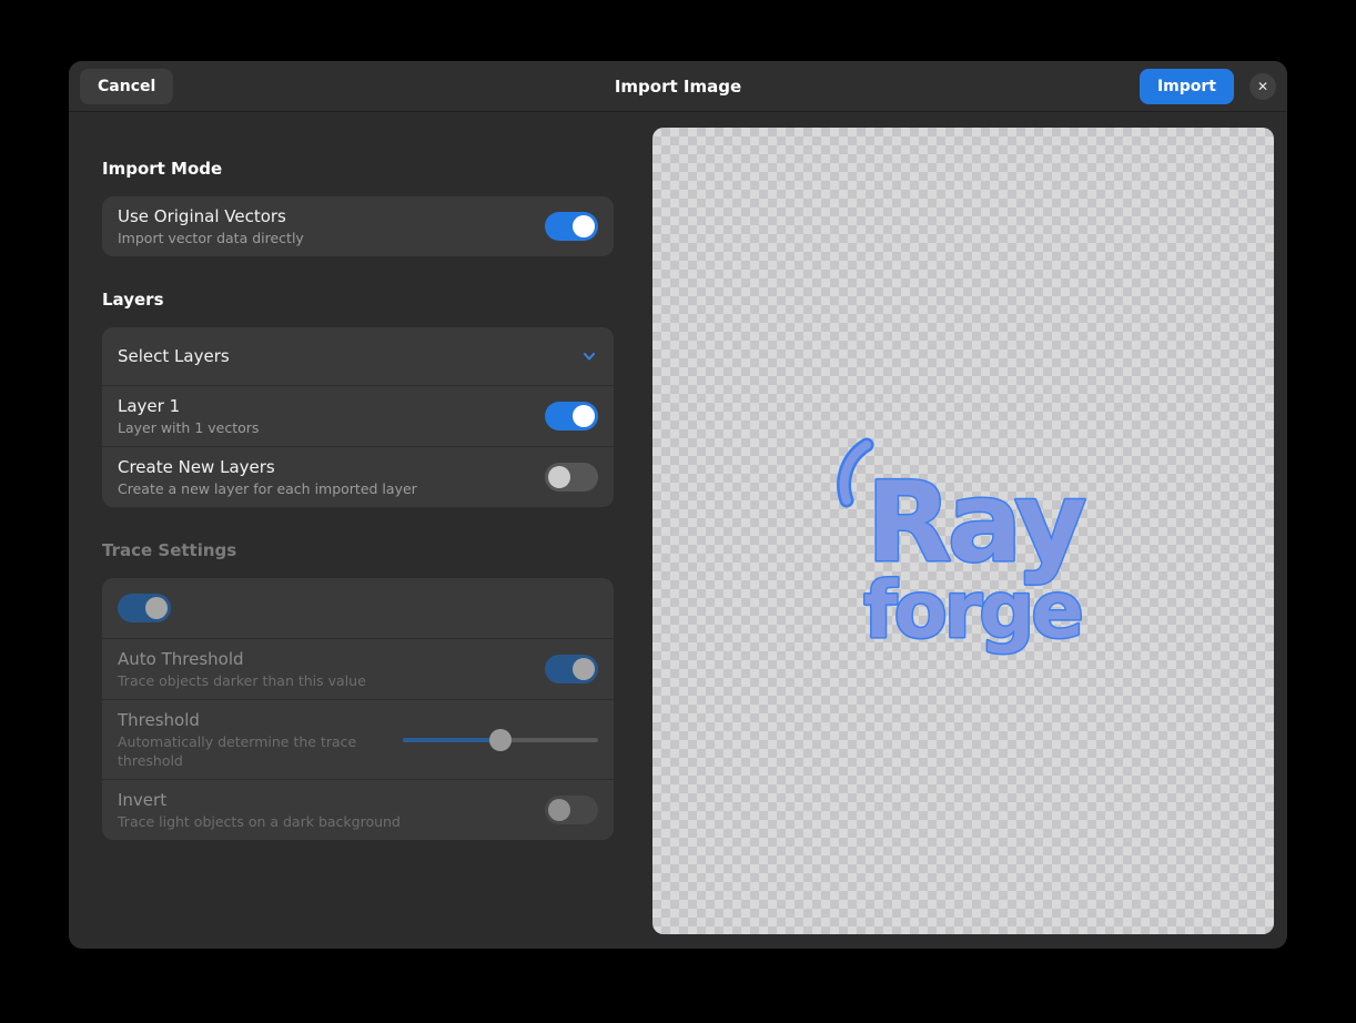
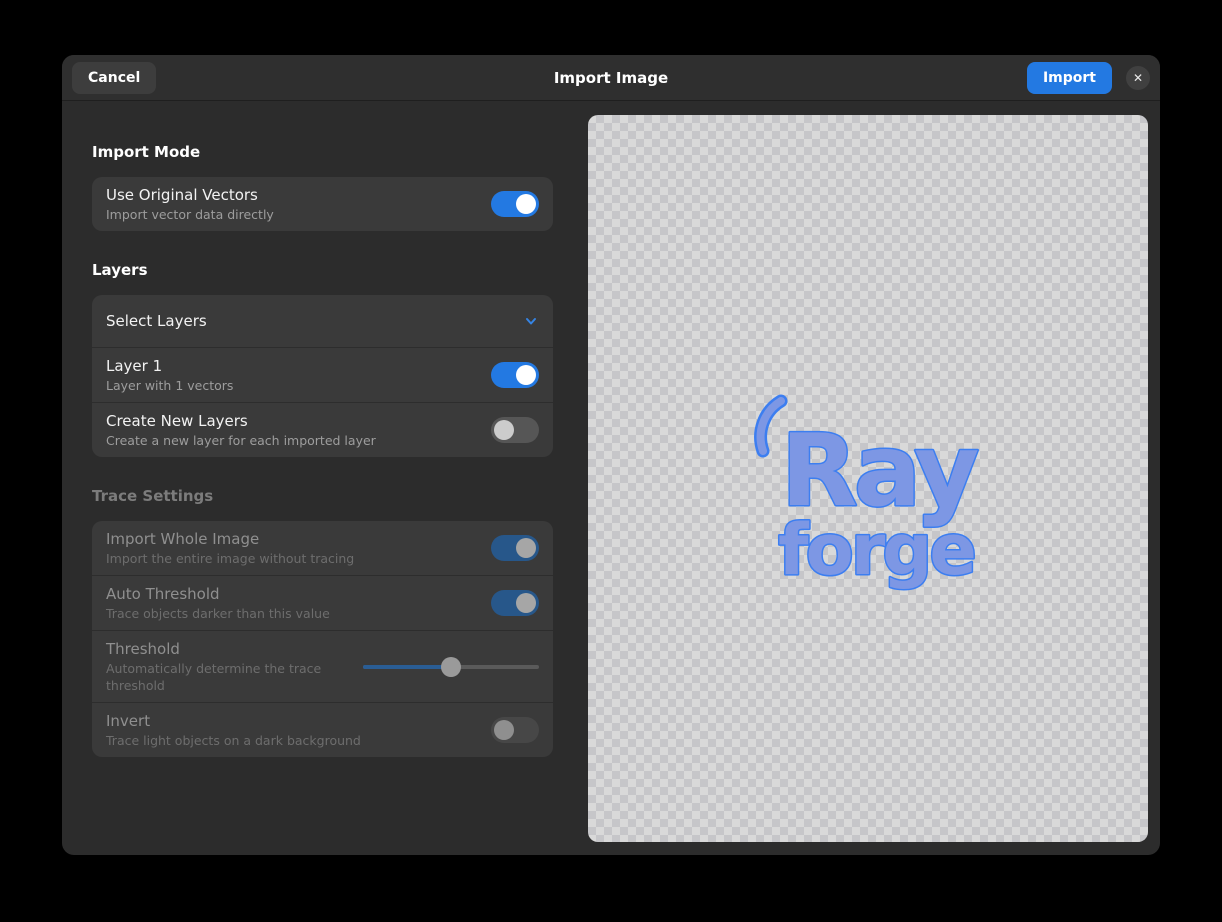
  Cancel
  Import Image
  Import
  ✕
  Import Mode
  Use Original Vectors
  Import vector data directly
  Layers
  Select Layers
  Layer 1
  Layer with 1 vectors
  Create New Layers
  Create a new layer for each imported layer
  Trace Settings
+ Import Whole Image
+ Import the entire image without tracing
  Auto Threshold
  Trace objects darker than this value
  Threshold
  Automatically determine the trace threshold
  Invert
  Trace light objects on a dark background
  Ray
  forge
